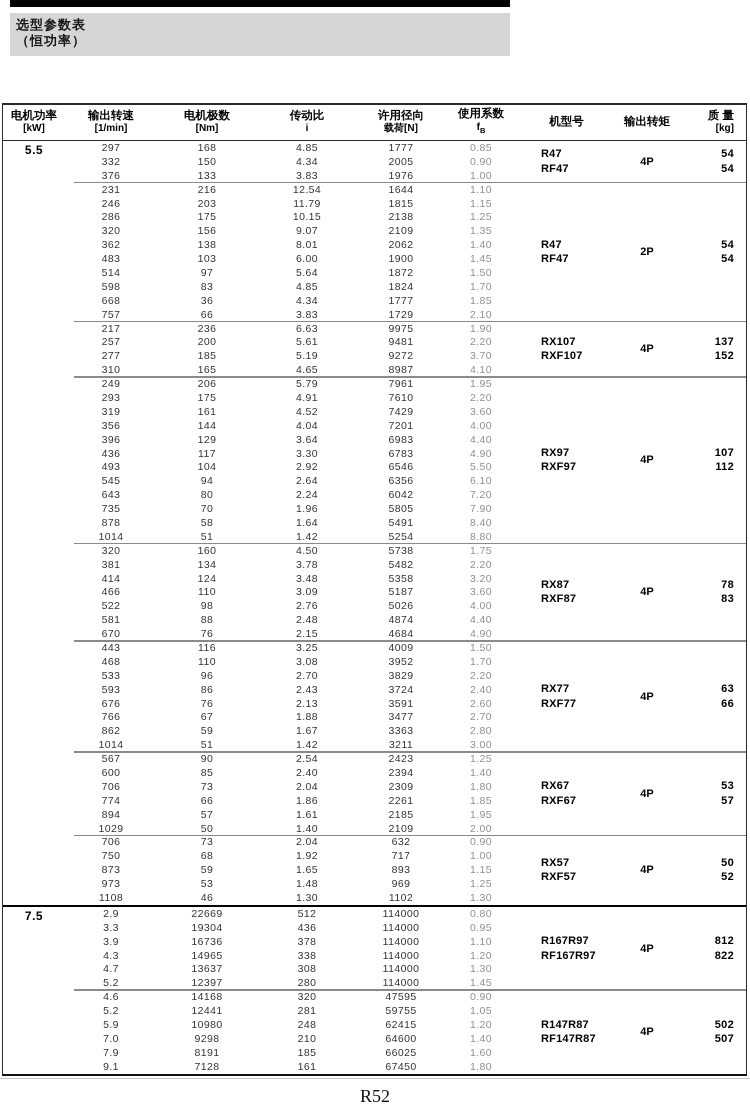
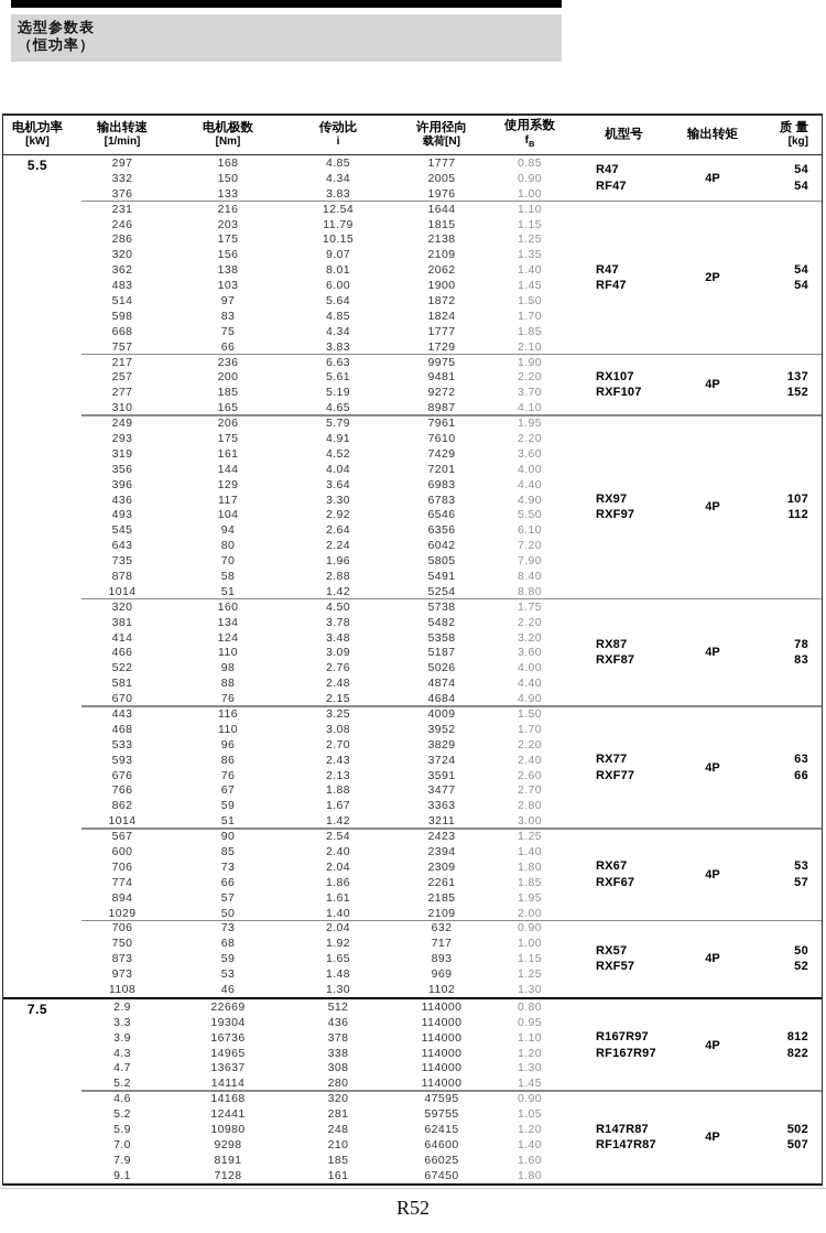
  选型参数表
  （恒功率）
  电机功率
  [kW]
  输出转速
  [1/min]
  电机极数
  [Nm]
  传动比
  i
  许用径向
  载荷[N]
  使用系数
  fB
  机型号
  输出转矩
  质 量
  [kg]
  5.5
  297
  168
  4.85
  1777
  0.85
  332
  150
  4.34
  2005
  0.90
  376
  133
  3.83
  1976
  1.00
  R47
  RF47
  4P
  54
  54
  231
  216
  12.54
  1644
  1.10
  246
  203
  11.79
  1815
  1.15
  286
  175
  10.15
  2138
  1.25
  320
  156
  9.07
  2109
  1.35
  362
  138
  8.01
  2062
  1.40
  483
  103
  6.00
  1900
  1.45
  514
  97
  5.64
  1872
  1.50
  598
  83
  4.85
  1824
  1.70
  668
- 36
+ 75
  4.34
  1777
  1.85
  757
  66
  3.83
  1729
  2.10
  R47
  RF47
  2P
  54
  54
  217
  236
  6.63
  9975
  1.90
  257
  200
  5.61
  9481
  2.20
  277
  185
  5.19
  9272
  3.70
  310
  165
  4.65
  8987
  4.10
  RX107
  RXF107
  4P
  137
  152
  249
  206
  5.79
  7961
  1.95
  293
  175
  4.91
  7610
  2.20
  319
  161
  4.52
  7429
  3.60
  356
  144
  4.04
  7201
  4.00
  396
  129
  3.64
  6983
  4.40
  436
  117
  3.30
  6783
  4.90
  493
  104
  2.92
  6546
  5.50
  545
  94
  2.64
  6356
  6.10
  643
  80
  2.24
  6042
  7.20
  735
  70
  1.96
  5805
  7.90
  878
  58
- 1.64
+ 2.88
  5491
  8.40
  1014
  51
  1.42
  5254
  8.80
  RX97
  RXF97
  4P
  107
  112
  320
  160
  4.50
  5738
  1.75
  381
  134
  3.78
  5482
  2.20
  414
  124
  3.48
  5358
  3.20
  466
  110
  3.09
  5187
  3.60
  522
  98
  2.76
  5026
  4.00
  581
  88
  2.48
  4874
  4.40
  670
  76
  2.15
  4684
  4.90
  RX87
  RXF87
  4P
  78
  83
  443
  116
  3.25
  4009
  1.50
  468
  110
  3.08
  3952
  1.70
  533
  96
  2.70
  3829
  2.20
  593
  86
  2.43
  3724
  2.40
  676
  76
  2.13
  3591
  2.60
  766
  67
  1.88
  3477
  2.70
  862
  59
  1.67
  3363
  2.80
  1014
  51
  1.42
  3211
  3.00
  RX77
  RXF77
  4P
  63
  66
  567
  90
  2.54
  2423
  1.25
  600
  85
  2.40
  2394
  1.40
  706
  73
  2.04
  2309
  1.80
  774
  66
  1.86
  2261
  1.85
  894
  57
  1.61
  2185
  1.95
  1029
  50
  1.40
  2109
  2.00
  RX67
  RXF67
  4P
  53
  57
  706
  73
  2.04
  632
  0.90
  750
  68
  1.92
  717
  1.00
  873
  59
  1.65
  893
  1.15
  973
  53
  1.48
  969
  1.25
  1108
  46
  1.30
  1102
  1.30
  RX57
  RXF57
  4P
  50
  52
  7.5
  2.9
  22669
  512
  114000
  0.80
  3.3
  19304
  436
  114000
  0.95
  3.9
  16736
  378
  114000
  1.10
  4.3
  14965
  338
  114000
  1.20
  4.7
  13637
  308
  114000
  1.30
  5.2
- 12397
+ 14114
  280
  114000
  1.45
  R167R97
  RF167R97
  4P
  812
  822
  4.6
  14168
  320
  47595
  0.90
  5.2
  12441
  281
  59755
  1.05
  5.9
  10980
  248
  62415
  1.20
  7.0
  9298
  210
  64600
  1.40
  7.9
  8191
  185
  66025
  1.60
  9.1
  7128
  161
  67450
  1.80
  R147R87
  RF147R87
  4P
  502
  507
  R52
